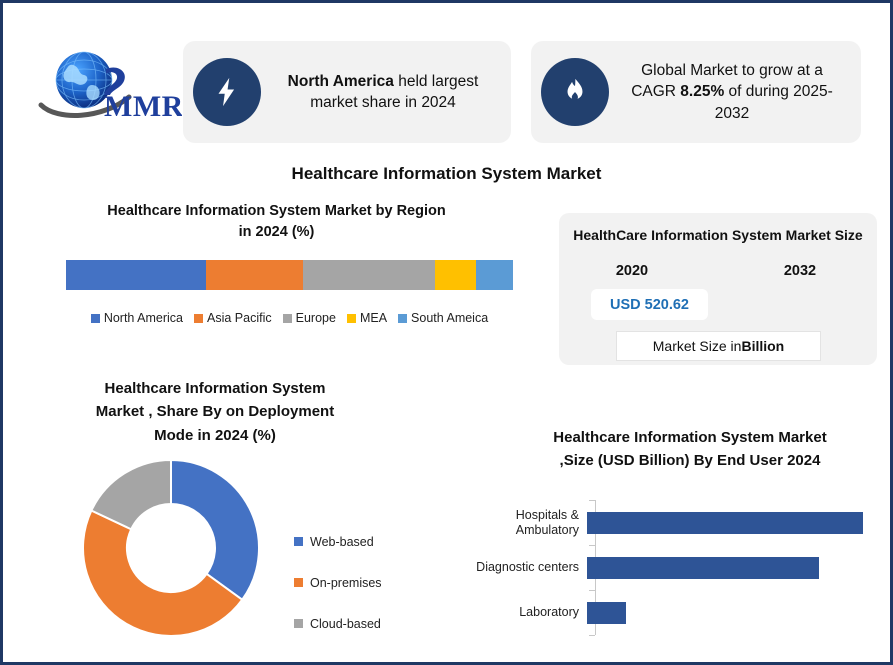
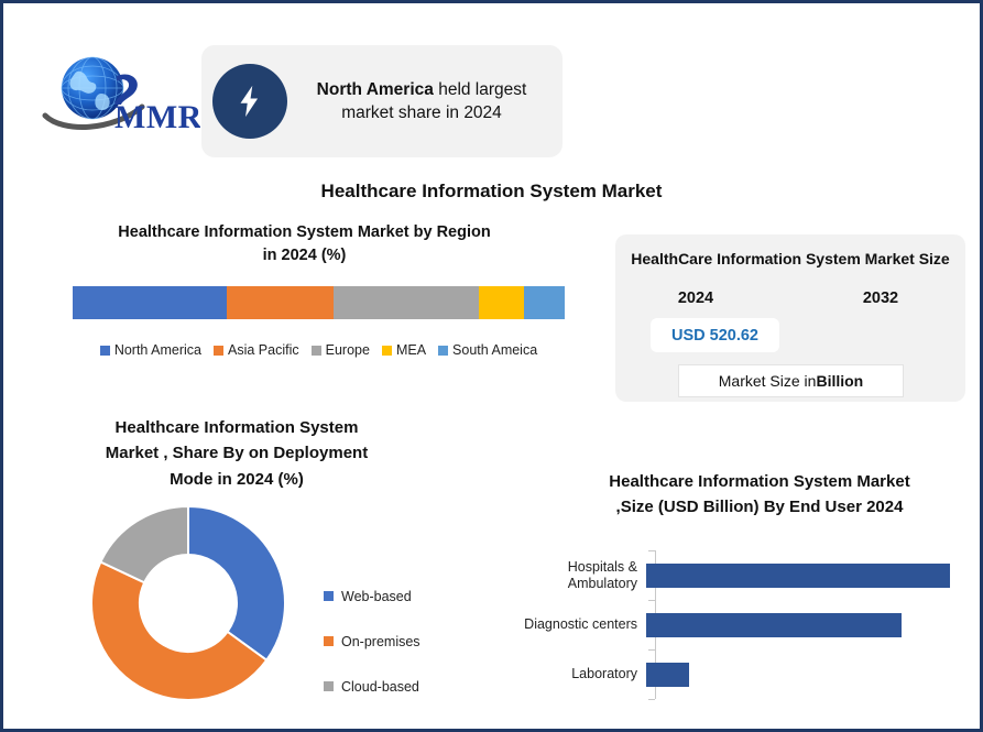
  MMR
  North America held largest market share in 2024
- Global Market to grow at a CAGR 8.25% of during 2025-2032
  Healthcare Information System Market
  Healthcare Information System Market by Region
  in 2024 (%)
  North America
  Asia Pacific
  Europe
  MEA
  South Ameica
  HealthCare Information System Market Size
- 2020
+ 2024
  2032
  USD 520.62
  Market Size in
  Billion
  Healthcare Information System
  Market , Share By on Deployment
  Mode in 2024 (%)
  Web-based
  On-premises
  Cloud-based
  Healthcare Information System Market
  ,Size (USD Billion) By End User 2024
  Hospitals &
  Ambulatory
  Diagnostic centers
  Laboratory
